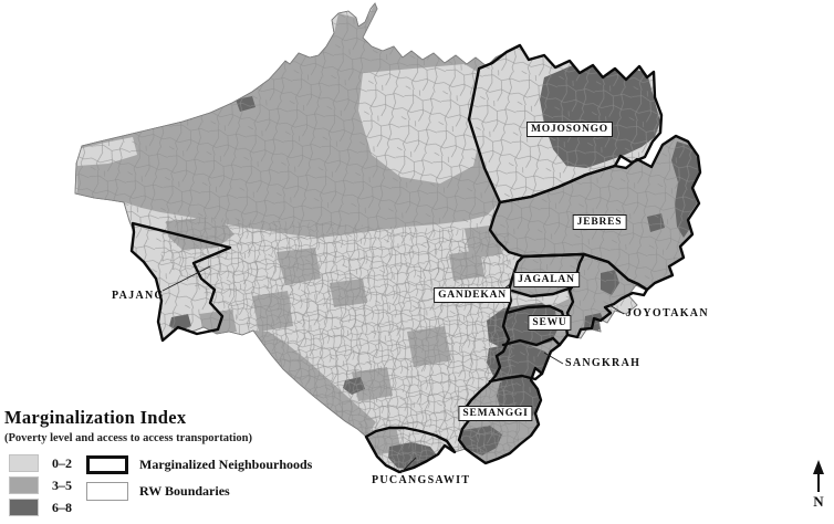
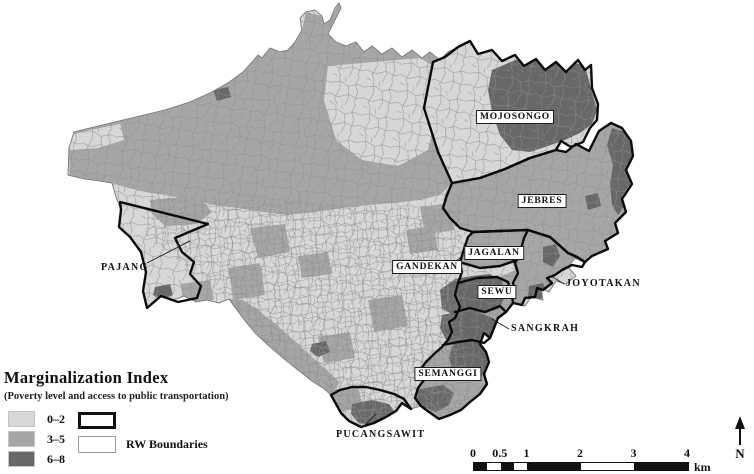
  MOJOSONGO
  JEBRES
  JAGALAN
  GANDEKAN
  SEWU
  SEMANGGI
  JOYOTAKAN
  SANGKRAH
  PUCANGSAWIT
  PAJANG
  Marginalization Index
- (Poverty level and access to access transportation)
+ (Poverty level and access to public transportation)
  0–2
  3–5
  6–8
- Marginalized Neighbourhoods
  RW Boundaries
+ 0
+ 0.5
+ 1
+ 2
+ 3
+ 4
+ km
  N
